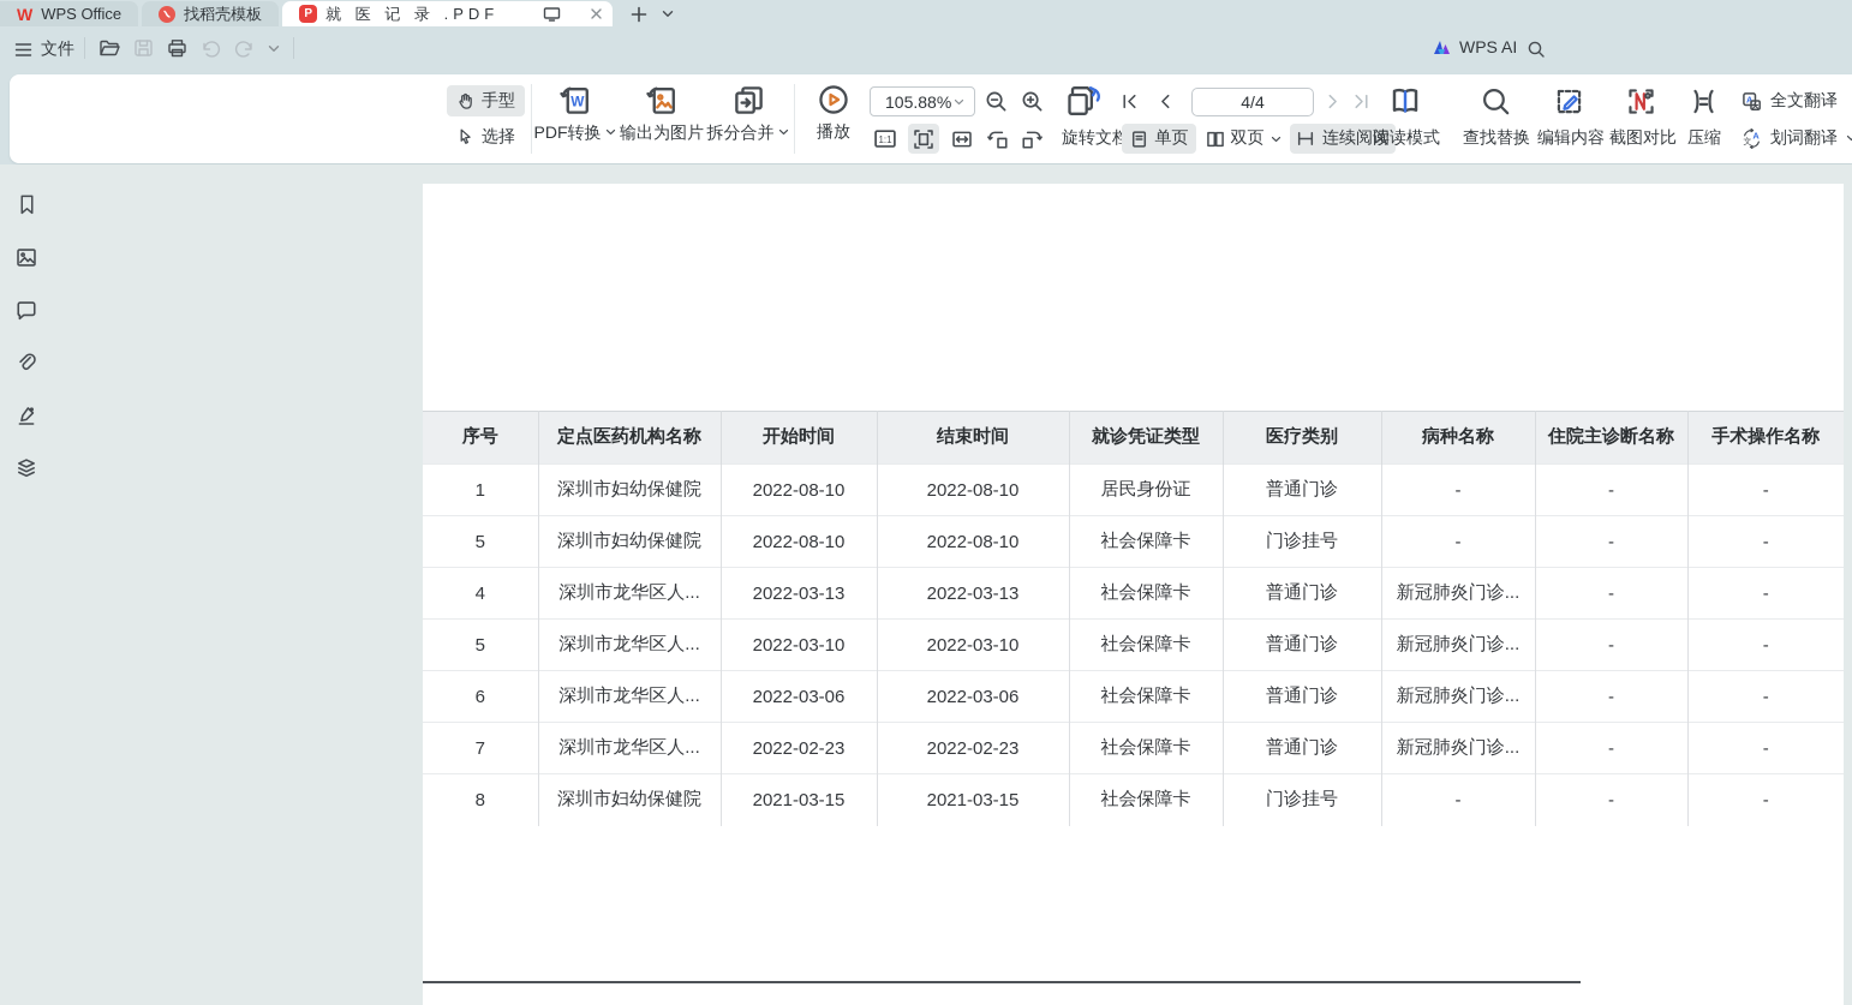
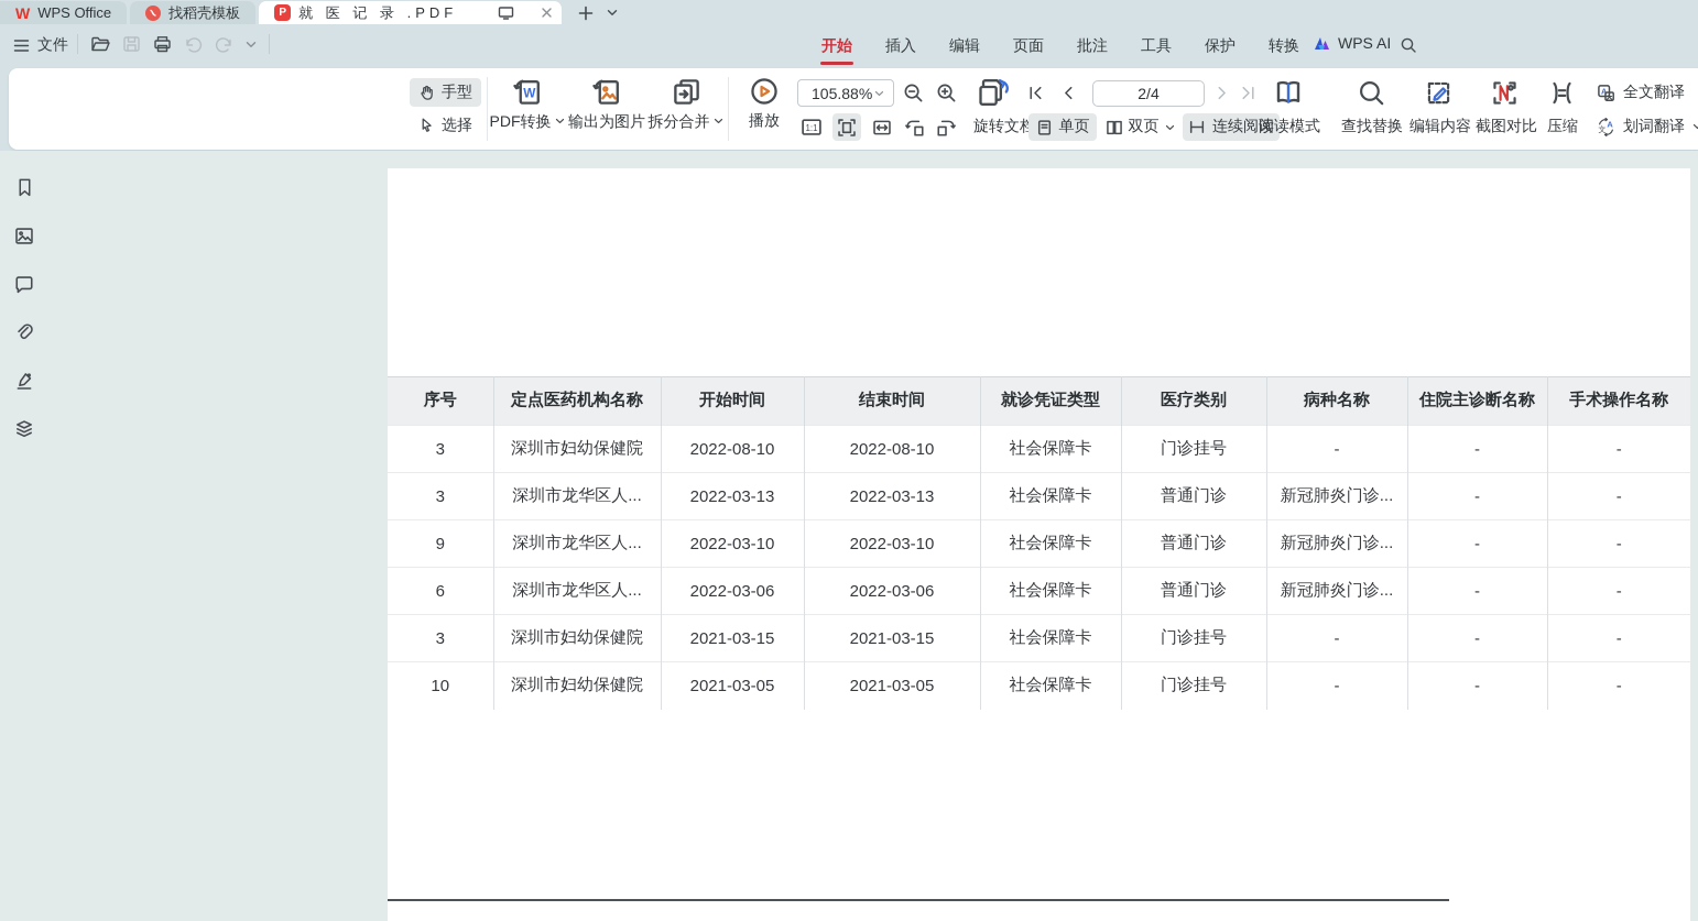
  W
  WPS Office
  找稻壳模板
  P
  就 医 记 录 .PDF
  文件
+ 开始
+ 插入
+ 编辑
+ 页面
+ 批注
+ 工具
+ 保护
+ 转换
  WPS AI
  手型
  选择
  W
  PDF转换
  输出为图片
  拆分合并
  播放
  105.88%
  1:1
  旋转文档
- 4/4
+ 2/4
  单页
  双页
  连续阅读
  阅读模式
  查找替换
  编辑内容
  截图对比
  压缩
  A
  全文翻译
  A
  划词翻译
  序号	定点医药机构名称	开始时间	结束时间	就诊凭证类型	医疗类别	病种名称	住院主诊断名称	手术操作名称
- 1	深圳市妇幼保健院	2022-08-10	2022-08-10	居民身份证	普通门诊	-	-	-
- 5	深圳市妇幼保健院	2022-08-10	2022-08-10	社会保障卡	门诊挂号	-	-	-
+ 3	深圳市妇幼保健院	2022-08-10	2022-08-10	社会保障卡	门诊挂号	-	-	-
- 4	深圳市龙华区人...	2022-03-13	2022-03-13	社会保障卡	普通门诊	新冠肺炎门诊...	-	-
+ 3	深圳市龙华区人...	2022-03-13	2022-03-13	社会保障卡	普通门诊	新冠肺炎门诊...	-	-
- 5	深圳市龙华区人...	2022-03-10	2022-03-10	社会保障卡	普通门诊	新冠肺炎门诊...	-	-
+ 9	深圳市龙华区人...	2022-03-10	2022-03-10	社会保障卡	普通门诊	新冠肺炎门诊...	-	-
  6	深圳市龙华区人...	2022-03-06	2022-03-06	社会保障卡	普通门诊	新冠肺炎门诊...	-	-
- 7	深圳市龙华区人...	2022-02-23	2022-02-23	社会保障卡	普通门诊	新冠肺炎门诊...	-	-
- 8	深圳市妇幼保健院	2021-03-15	2021-03-15	社会保障卡	门诊挂号	-	-	-
+ 3	深圳市妇幼保健院	2021-03-15	2021-03-15	社会保障卡	门诊挂号	-	-	-
+ 10	深圳市妇幼保健院	2021-03-05	2021-03-05	社会保障卡	门诊挂号	-	-	-
